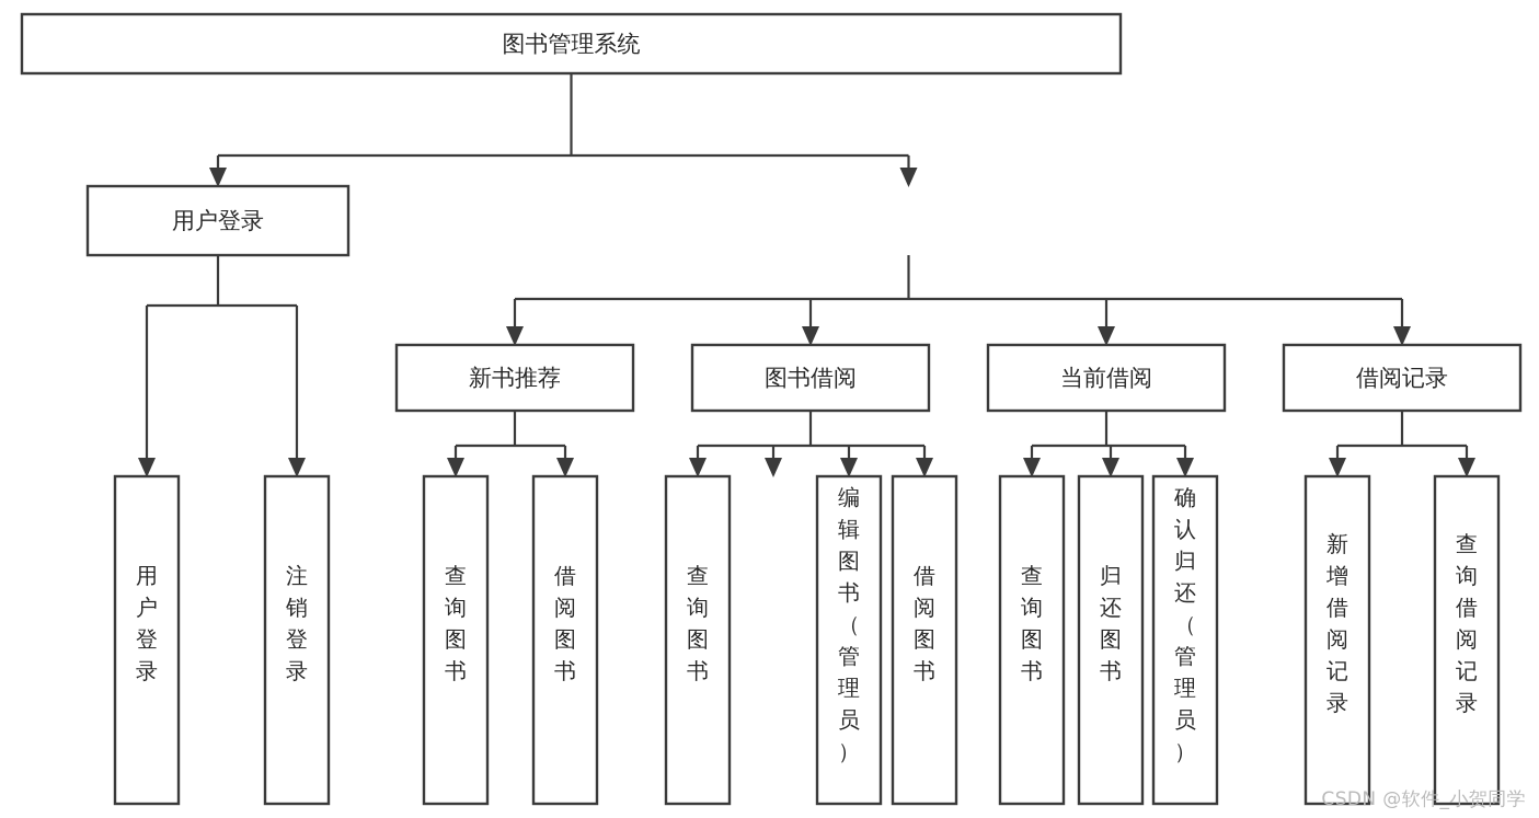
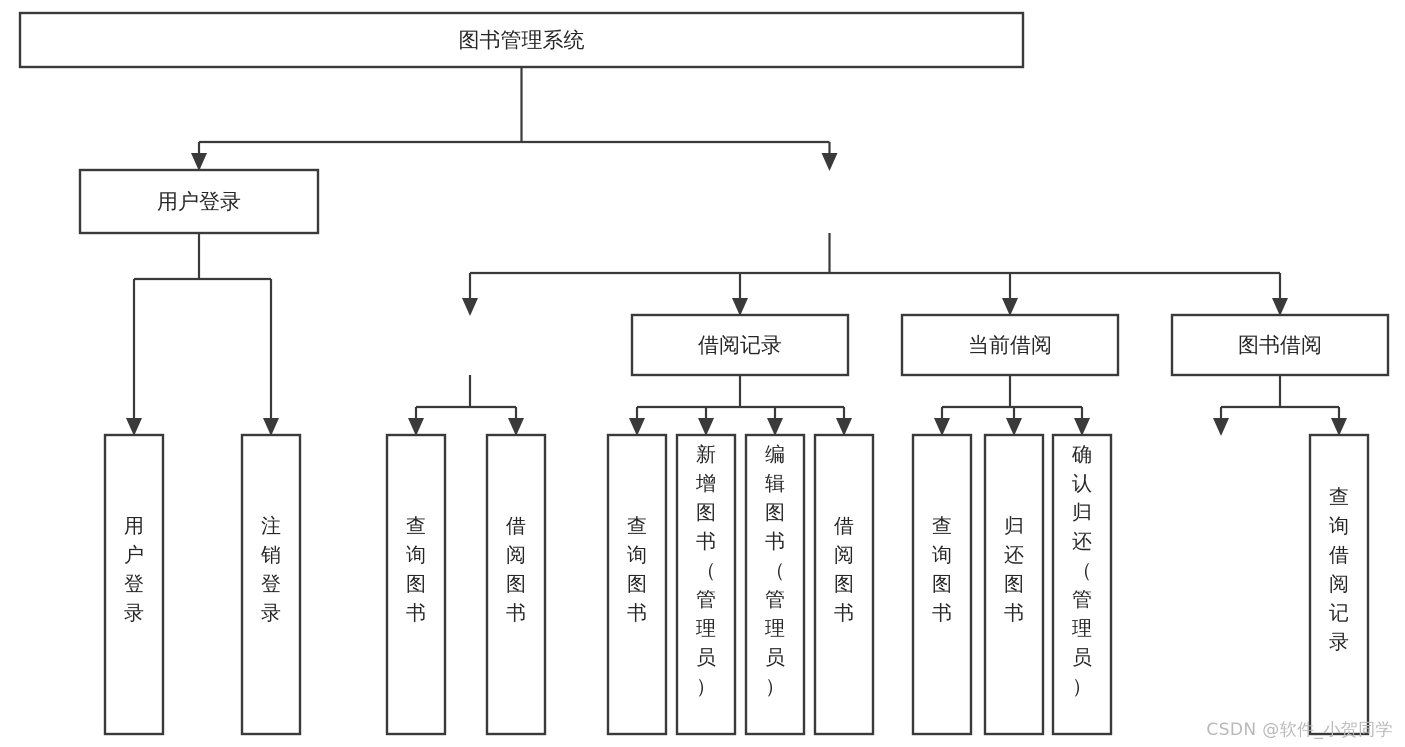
  图书管理系统
  用户登录
- 新书推荐
- 图书借阅
+ 借阅记录
  当前借阅
- 借阅记录
+ 图书借阅
  用户登录
  注销登录
  查询图书
  借阅图书
  查询图书
+ 新增图书（管理员）
  编辑图书（管理员）
  借阅图书
  查询图书
  归还图书
  确认归还（管理员）
- 新增借阅记录
  查询借阅记录
  CSDN @软件_小贺同学
